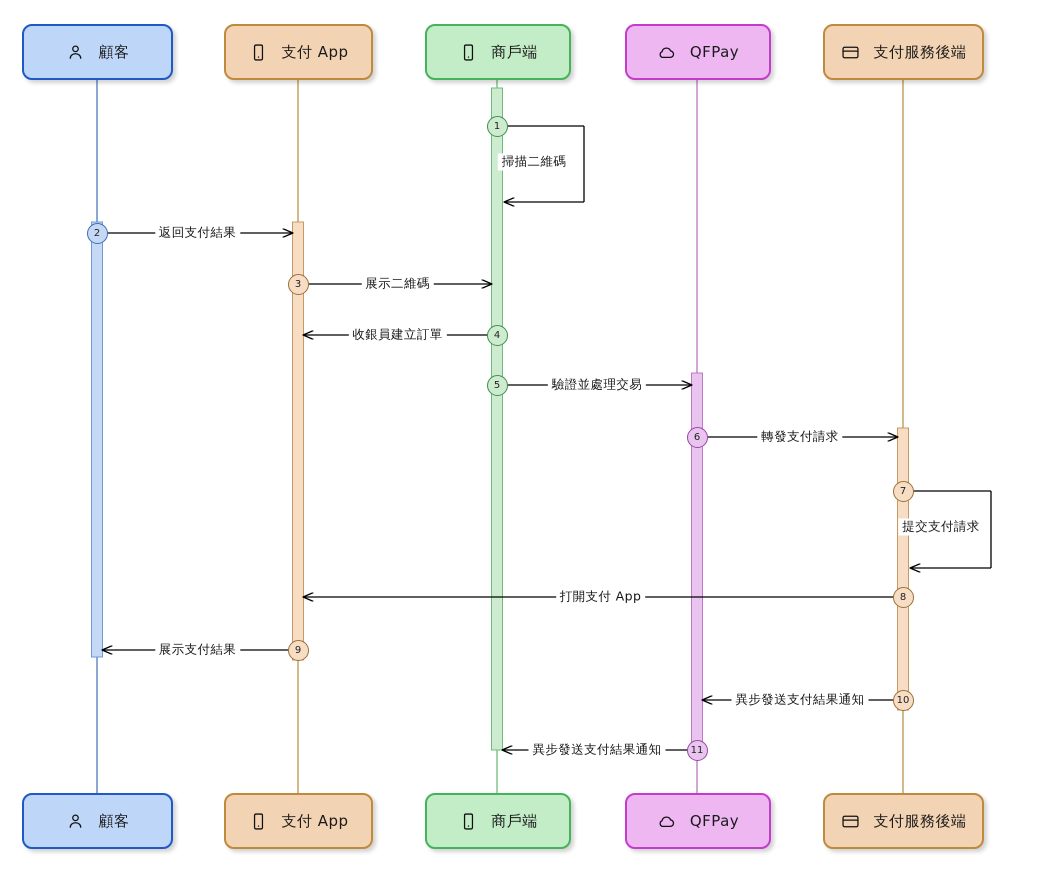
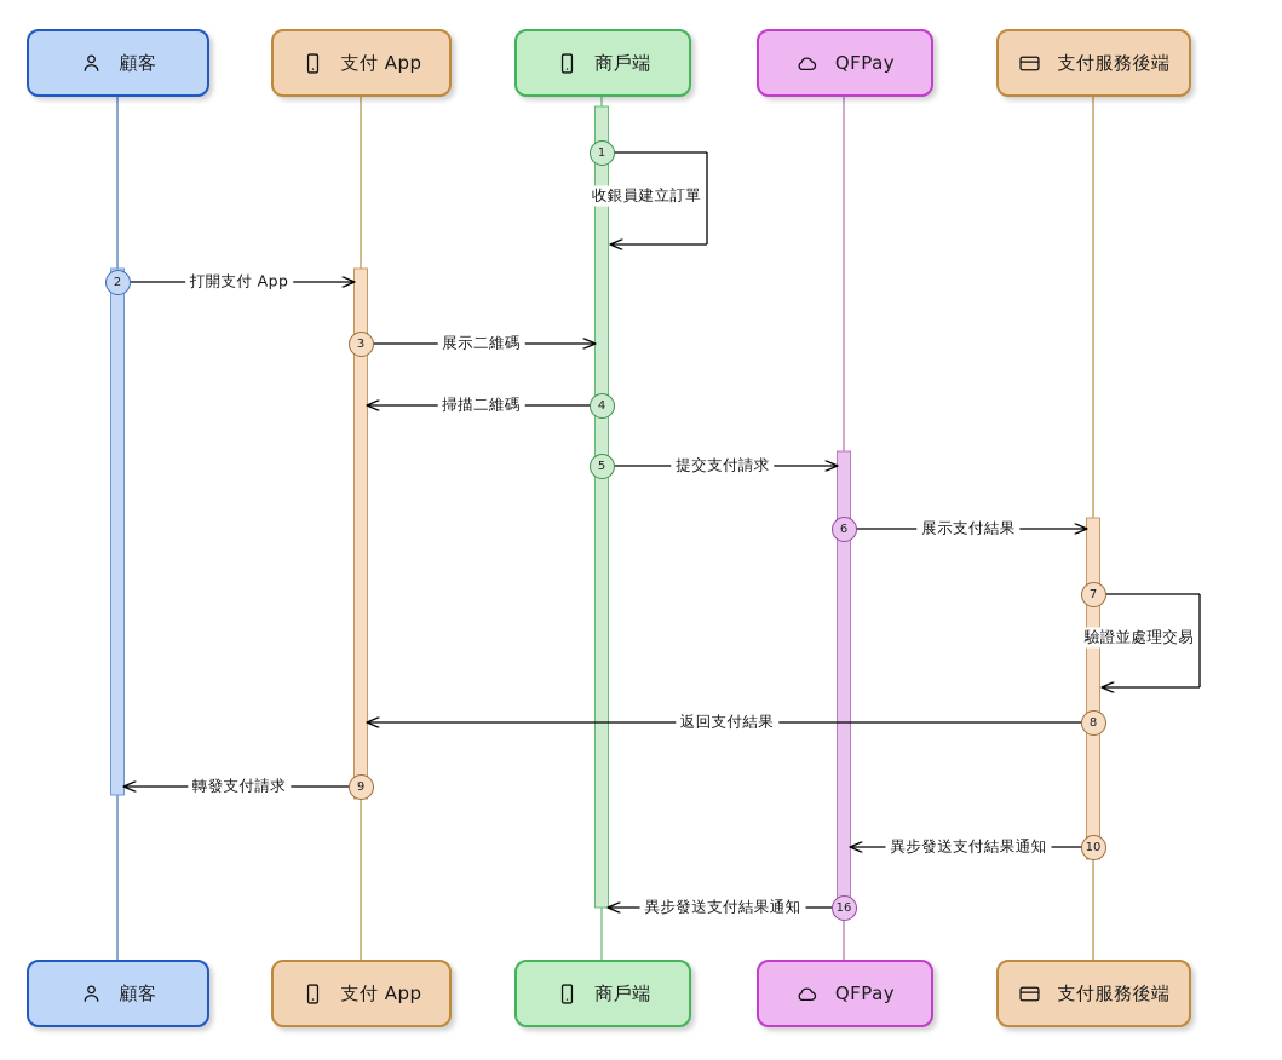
  顧客
  支付 App
  商戶端
  QFPay
  支付服務後端
  顧客
  支付 App
  商戶端
  QFPay
  支付服務後端
  1
  2
  3
  4
  5
  6
  7
  8
  9
  10
- 11
+ 16
- 掃描二維碼
+ 收銀員建立訂單
- 返回支付結果
+ 打開支付 App
  展示二維碼
- 收銀員建立訂單
+ 掃描二維碼
- 驗證並處理交易
+ 提交支付請求
- 轉發支付請求
+ 展示支付結果
- 提交支付請求
+ 驗證並處理交易
- 打開支付 App
+ 返回支付結果
- 展示支付結果
+ 轉發支付請求
  異步發送支付結果通知
  異步發送支付結果通知
